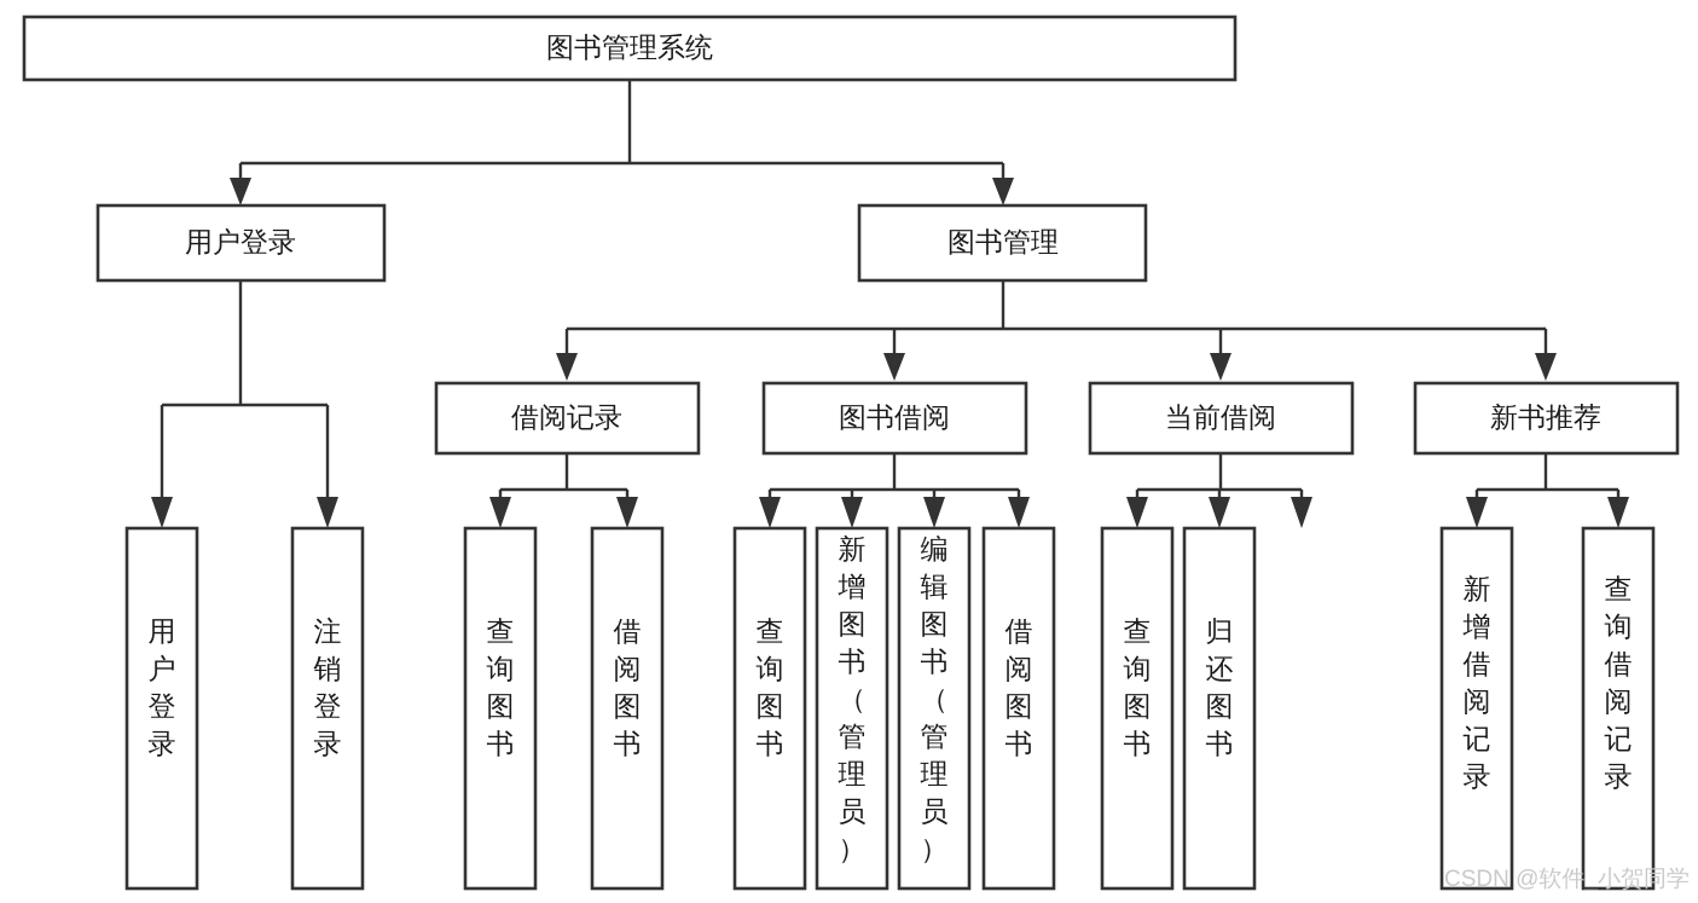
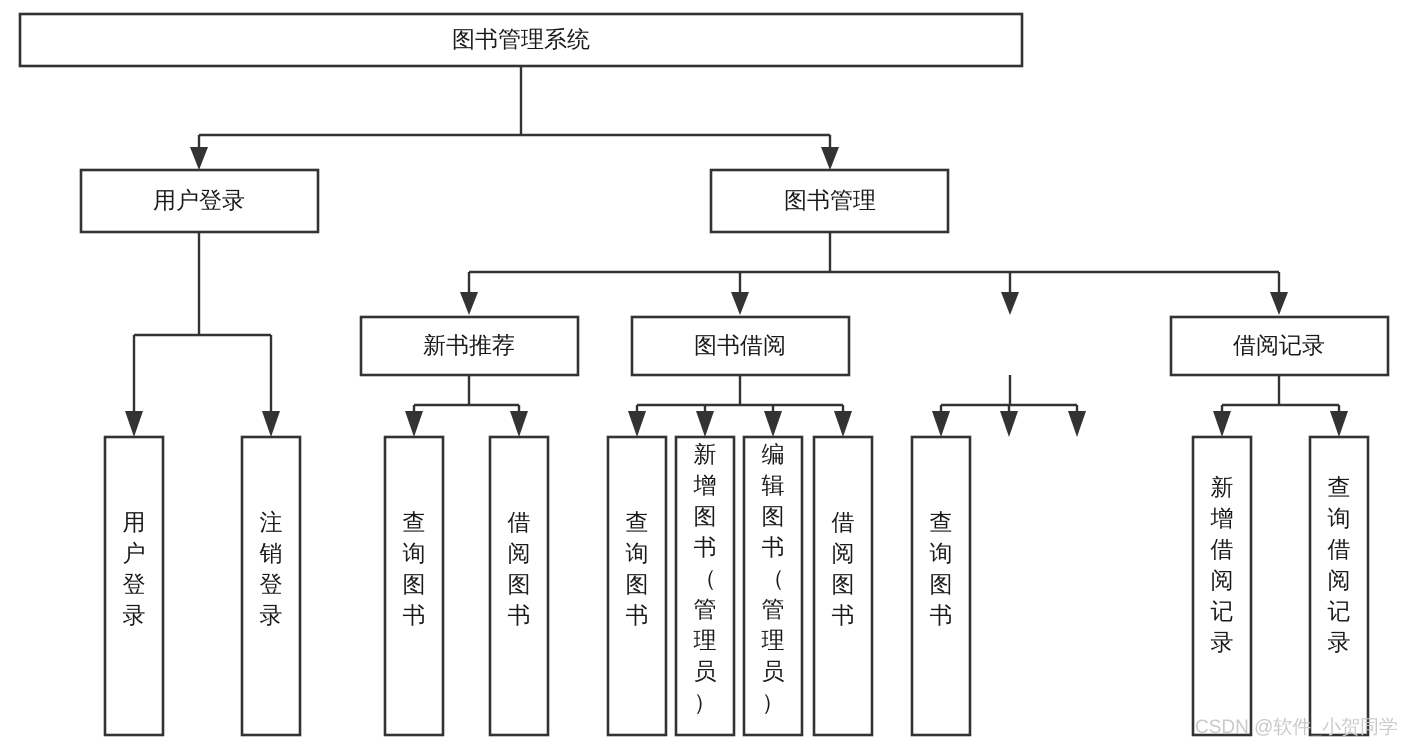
  图书管理系统
  用户登录
  图书管理
- 借阅记录
+ 新书推荐
  图书借阅
- 当前借阅
- 新书推荐
+ 借阅记录
  用户登录
  注销登录
  查询图书
  借阅图书
  查询图书
  新增图书（管理员）
  编辑图书（管理员）
  借阅图书
  查询图书
- 归还图书
  新增借阅记录
  查询借阅记录
  CSDN @软件_小贺同学
